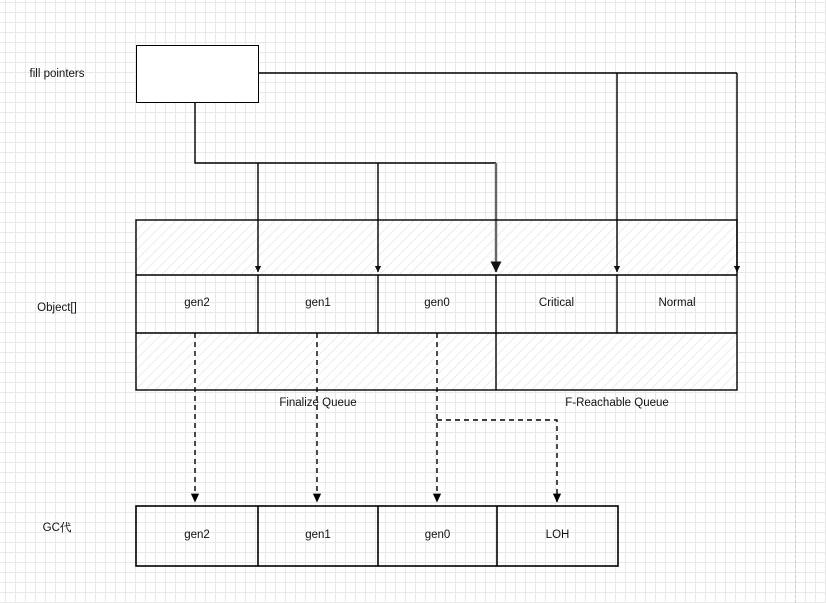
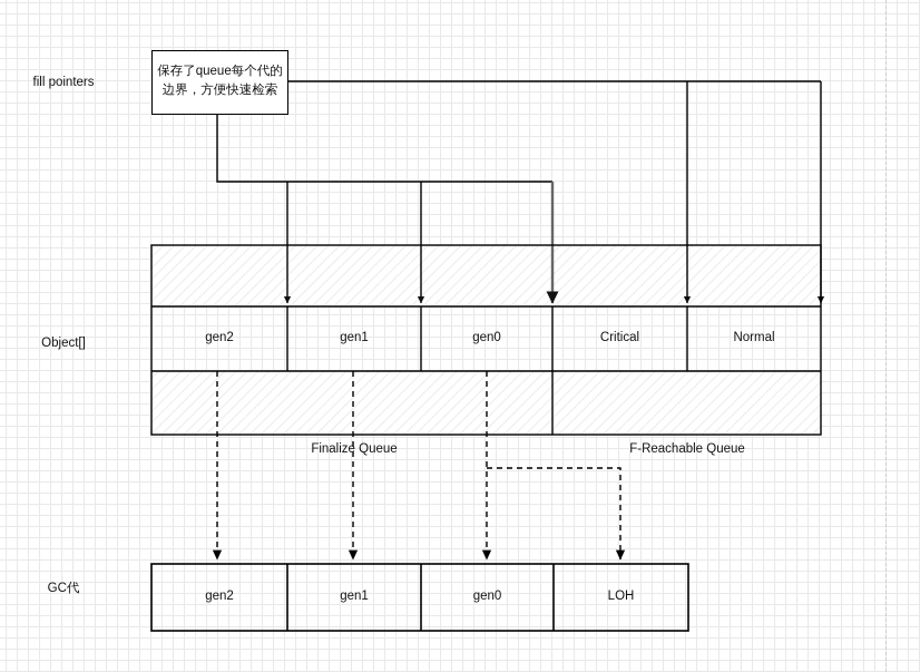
+ 保存了queue每个代的
+ 边界，方便快速检索
  fill pointers
  Object[]
  GC代
  gen2
  gen1
  gen0
  Critical
  Normal
  Finalize Queue
  F-Reachable Queue
  gen2
  gen1
  gen0
  LOH
